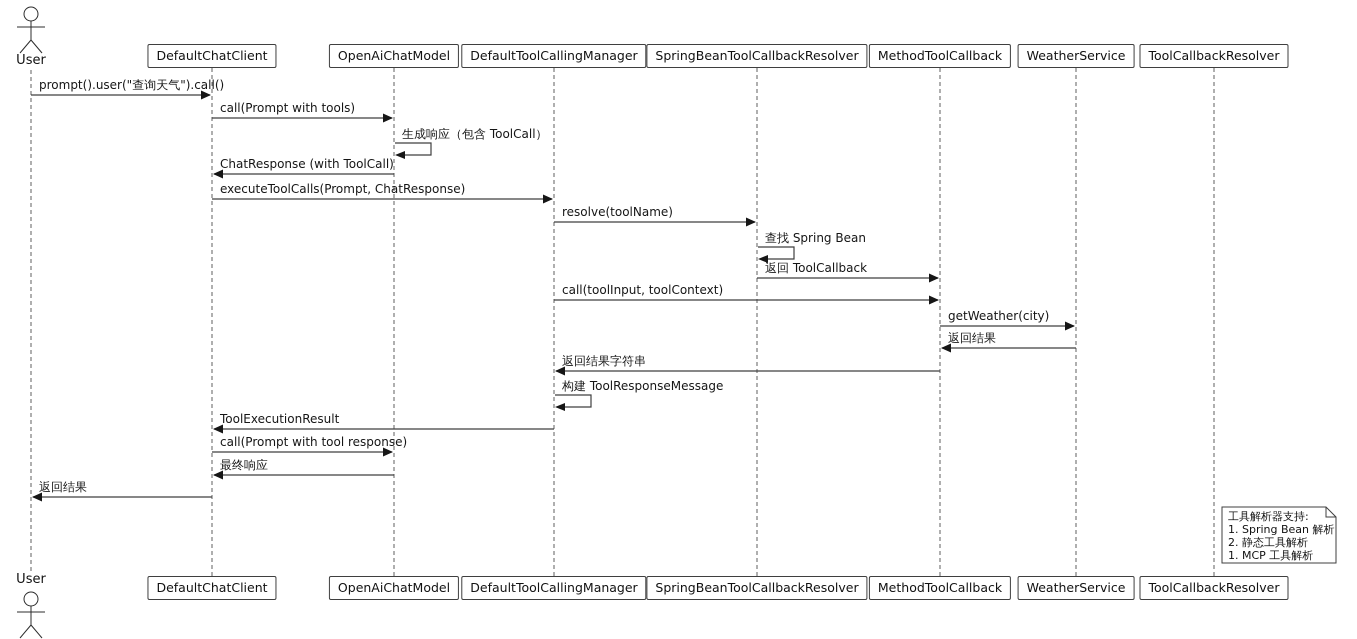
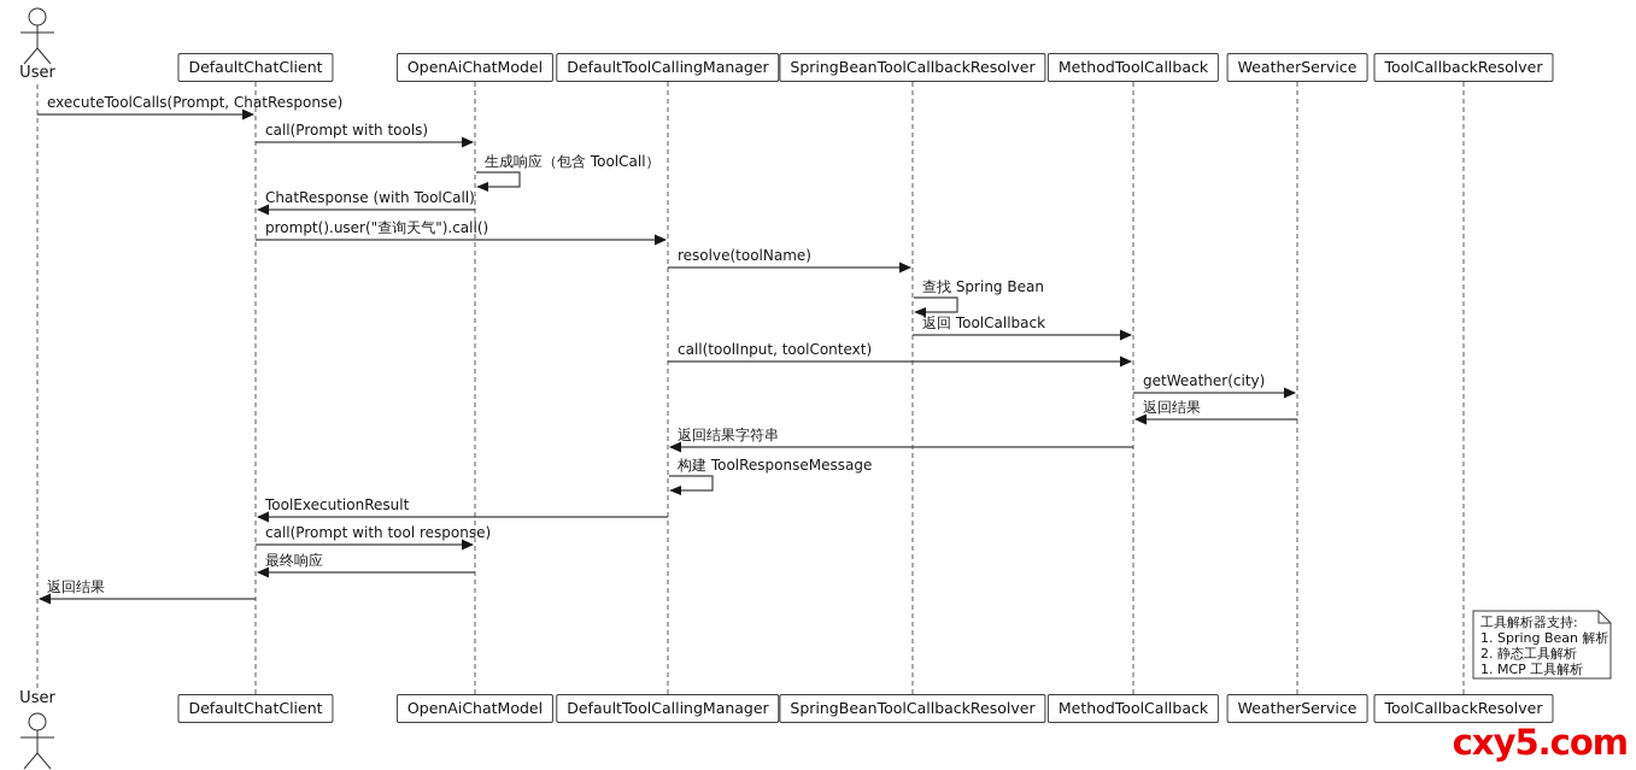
  User
  User
  DefaultChatClient
  DefaultChatClient
  OpenAiChatModel
  OpenAiChatModel
  DefaultToolCallingManager
  DefaultToolCallingManager
  SpringBeanToolCallbackResolver
  SpringBeanToolCallbackResolver
  MethodToolCallback
  MethodToolCallback
  WeatherService
  WeatherService
  ToolCallbackResolver
  ToolCallbackResolver
- prompt().user("查询天气").call()
+ executeToolCalls(Prompt, ChatResponse)
  call(Prompt with tools)
  生成响应（包含 ToolCall）
  ChatResponse (with ToolCall)
- executeToolCalls(Prompt, ChatResponse)
+ prompt().user("查询天气").call()
  resolve(toolName)
  查找 Spring Bean
  返回 ToolCallback
  call(toolInput, toolContext)
  getWeather(city)
  返回结果
  返回结果字符串
  构建 ToolResponseMessage
  ToolExecutionResult
  call(Prompt with tool response)
  最终响应
  返回结果
  工具解析器支持:
  1. Spring Bean 解析
  2. 静态工具解析
  1. MCP 工具解析
+ cxy5.com
